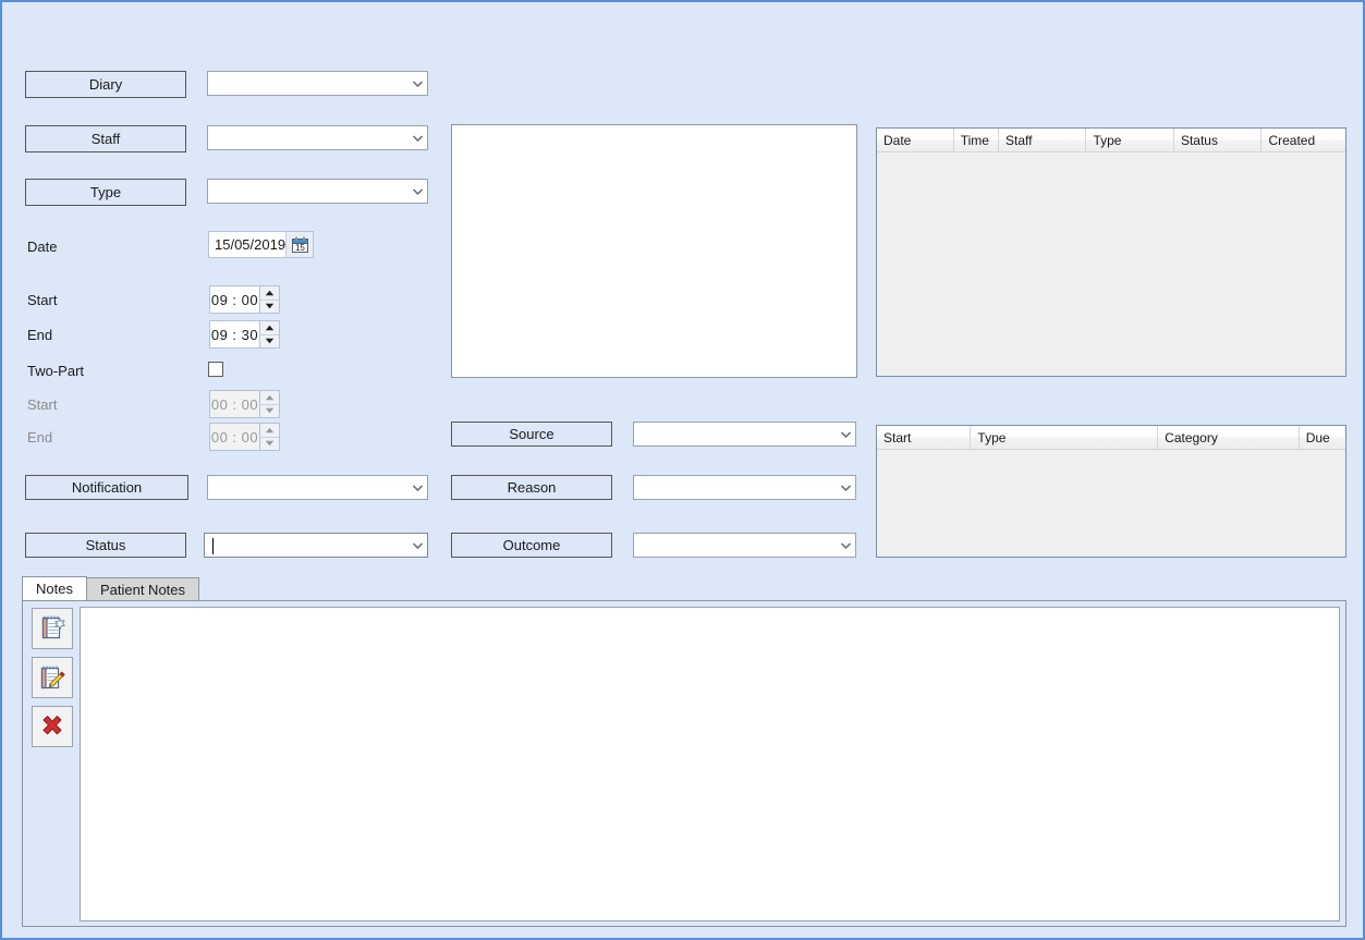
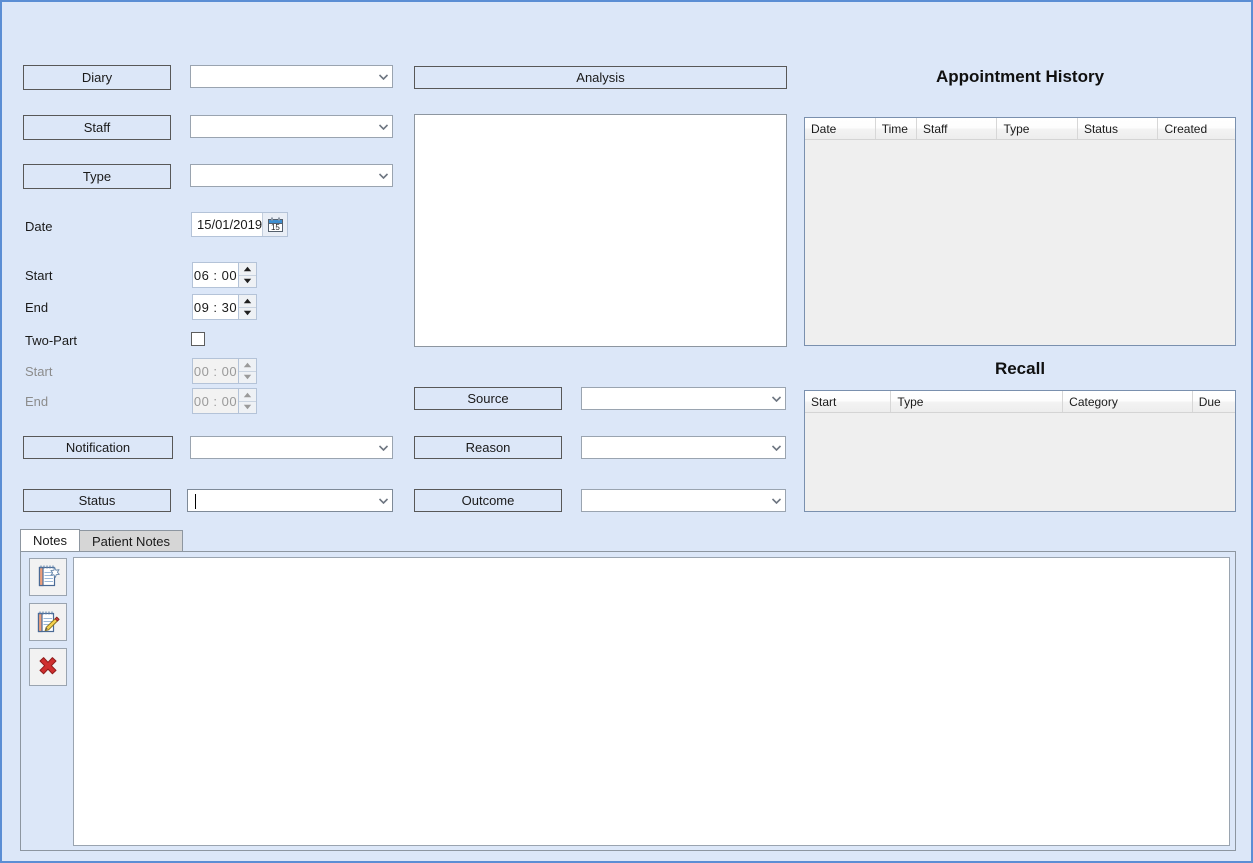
  Diary
  Staff
  Type
  Date
- 15/05/2019
+ 15/01/2019
  15
  Start
- 09 : 00
+ 06 : 00
  End
  09 : 30
  Two-Part
  Start
  00 : 00
  End
  00 : 00
  Notification
  Status
+ Analysis
  Source
  Reason
  Outcome
+ Appointment History
  Date
  Time
  Staff
  Type
  Status
  Created
+ Recall
  Start
  Type
  Category
  Due
  Notes
  Patient Notes
